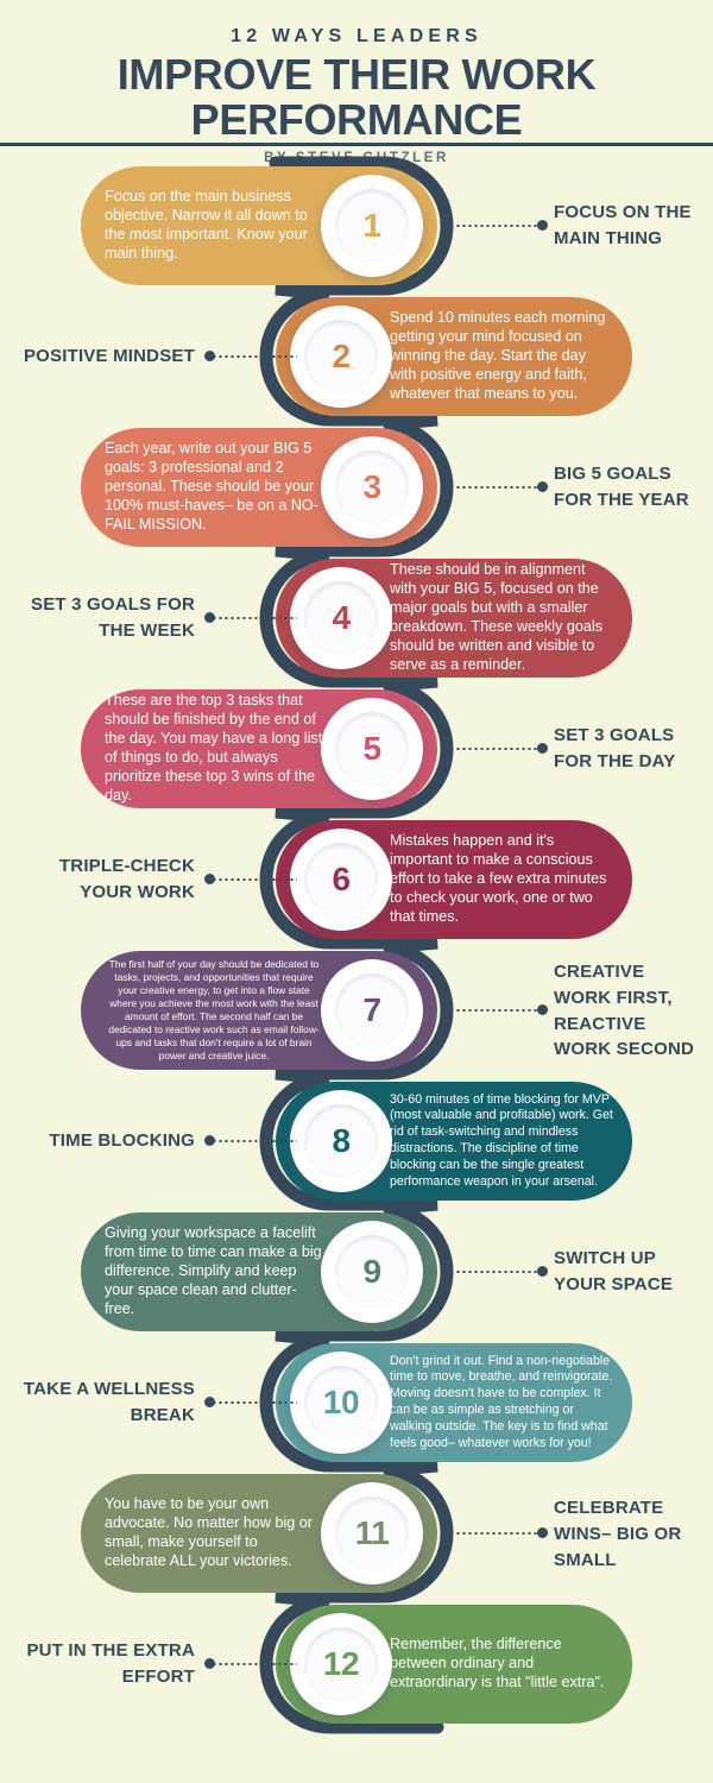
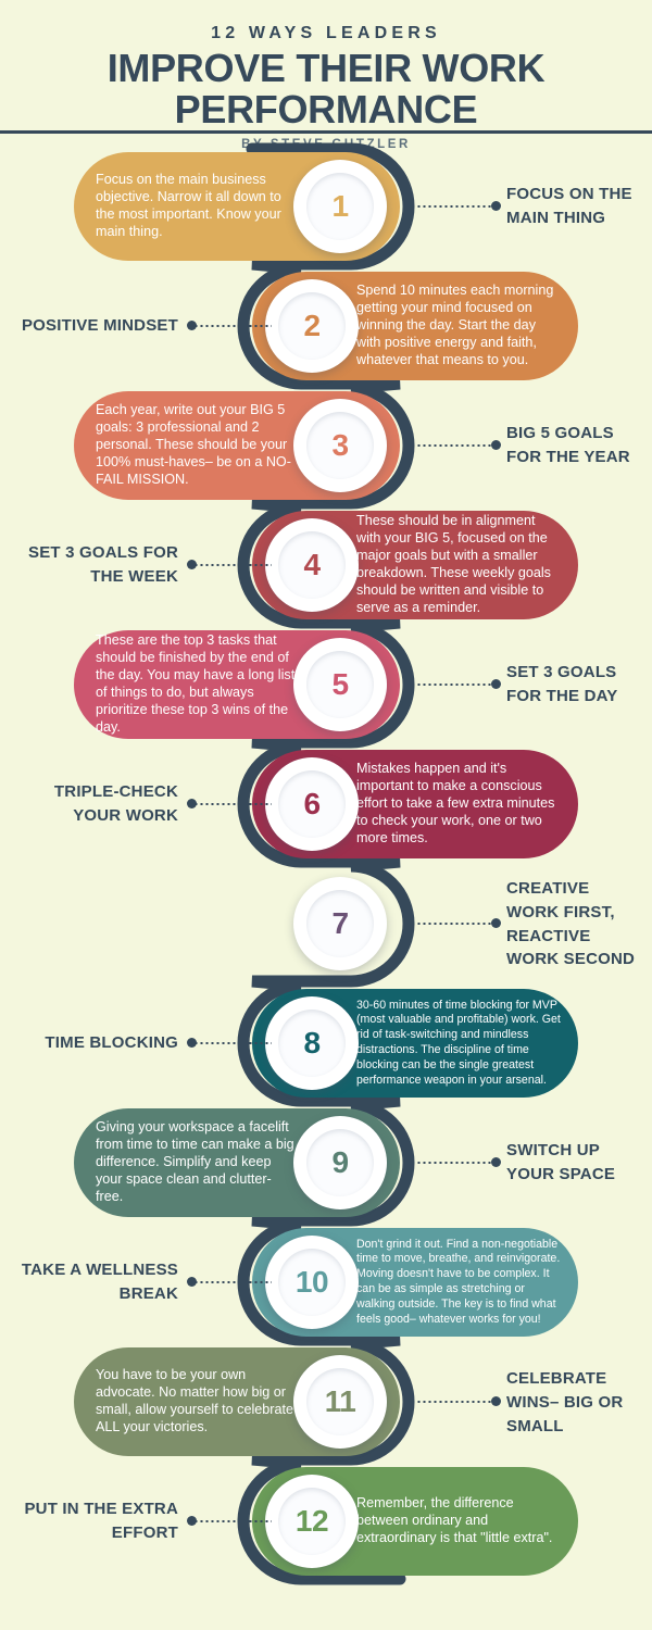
  12 WAYS LEADERS
  IMPROVE THEIR WORK
  PERFORMANCE
  Focus on the main business objective. Narrow it all down to the most important. Know your main thing.
  1
  FOCUS ON THE MAIN THING
  Spend 10 minutes each morning getting your mind focused on winning the day. Start the day with positive energy and faith, whatever that means to you.
  2
  POSITIVE MINDSET
  Each year, write out your BIG 5 goals: 3 professional and 2 personal. These should be your 100% must-haves– be on a NO-FAIL MISSION.
  3
  BIG 5 GOALS FOR THE YEAR
  These should be in alignment with your BIG 5, focused on the major goals but with a smaller breakdown. These weekly goals should be written and visible to serve as a reminder.
  4
  SET 3 GOALS FOR THE WEEK
  These are the top 3 tasks that should be finished by the end of the day. You may have a long list of things to do, but always prioritize these top 3 wins of the day.
  5
  SET 3 GOALS FOR THE DAY
- Mistakes happen and it's important to make a conscious effort to take a few extra minutes to check your work, one or two that times.
+ Mistakes happen and it's important to make a conscious effort to take a few extra minutes to check your work, one or two more times.
  6
  TRIPLE-CHECK YOUR WORK
- The first half of your day should be dedicated to tasks, projects, and opportunities that require your creative energy, to get into a flow state where you achieve the most work with the least amount of effort. The second half can be dedicated to reactive work such as email follow-ups and tasks that don't require a lot of brain power and creative juice.
  7
  CREATIVE WORK FIRST, REACTIVE WORK SECOND
  30-60 minutes of time blocking for MVP (most valuable and profitable) work. Get rid of task-switching and mindless distractions. The discipline of time blocking can be the single greatest performance weapon in your arsenal.
  8
  TIME BLOCKING
  Giving your workspace a facelift from time to time can make a big difference. Simplify and keep your space clean and clutter-free.
  9
  SWITCH UP YOUR SPACE
  Don't grind it out. Find a non-negotiable time to move, breathe, and reinvigorate. Moving doesn't have to be complex. It can be as simple as stretching or walking outside. The key is to find what feels good– whatever works for you!
  10
  TAKE A WELLNESS BREAK
- You have to be your own advocate. No matter how big or small, make yourself to celebrate ALL your victories.
+ You have to be your own advocate. No matter how big or small, allow yourself to celebrate ALL your victories.
  11
  CELEBRATE WINS– BIG OR SMALL
  Remember, the difference between ordinary and extraordinary is that "little extra".
  12
  PUT IN THE EXTRA EFFORT
